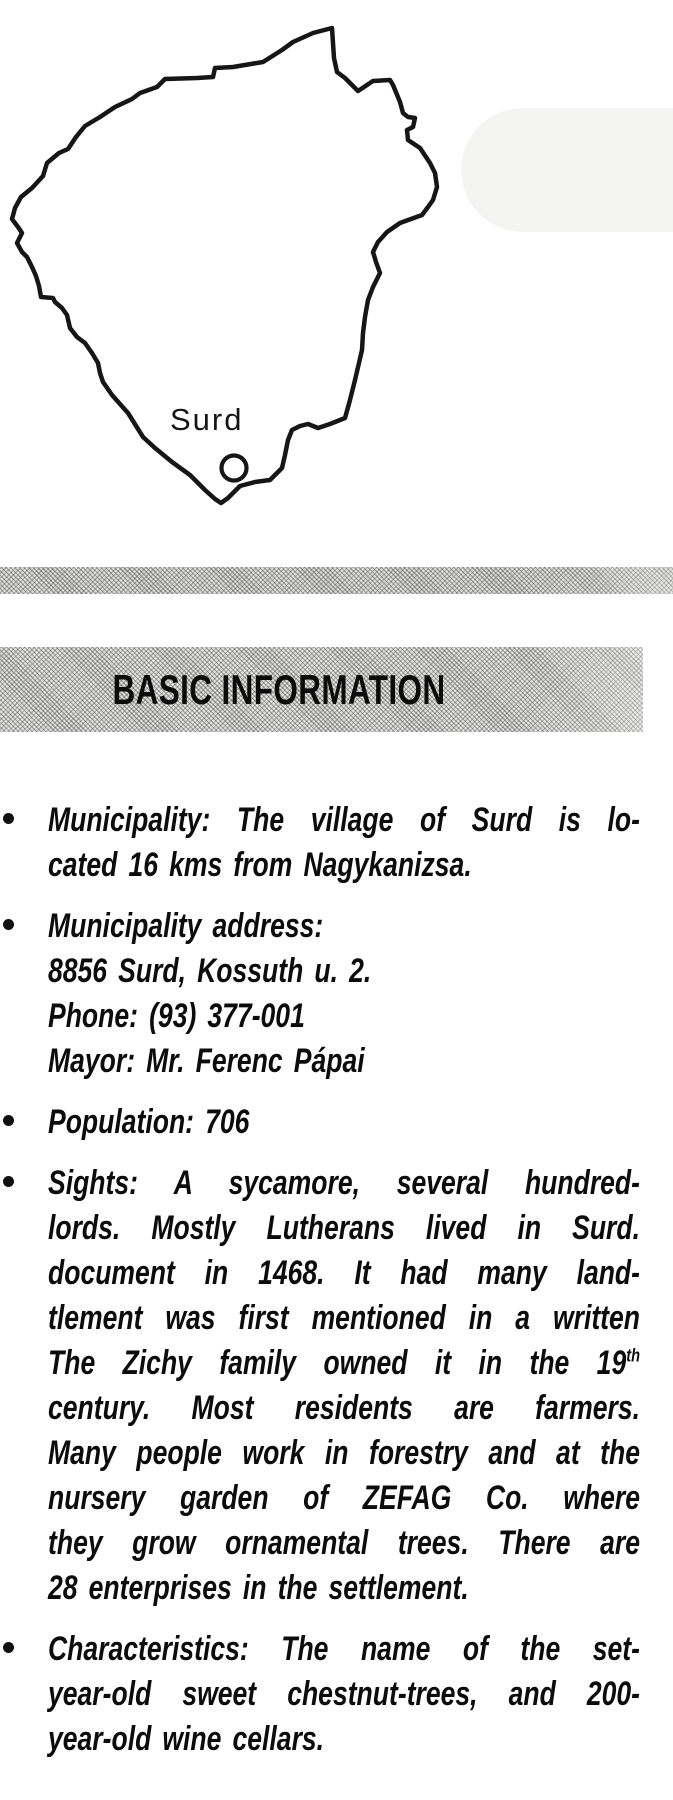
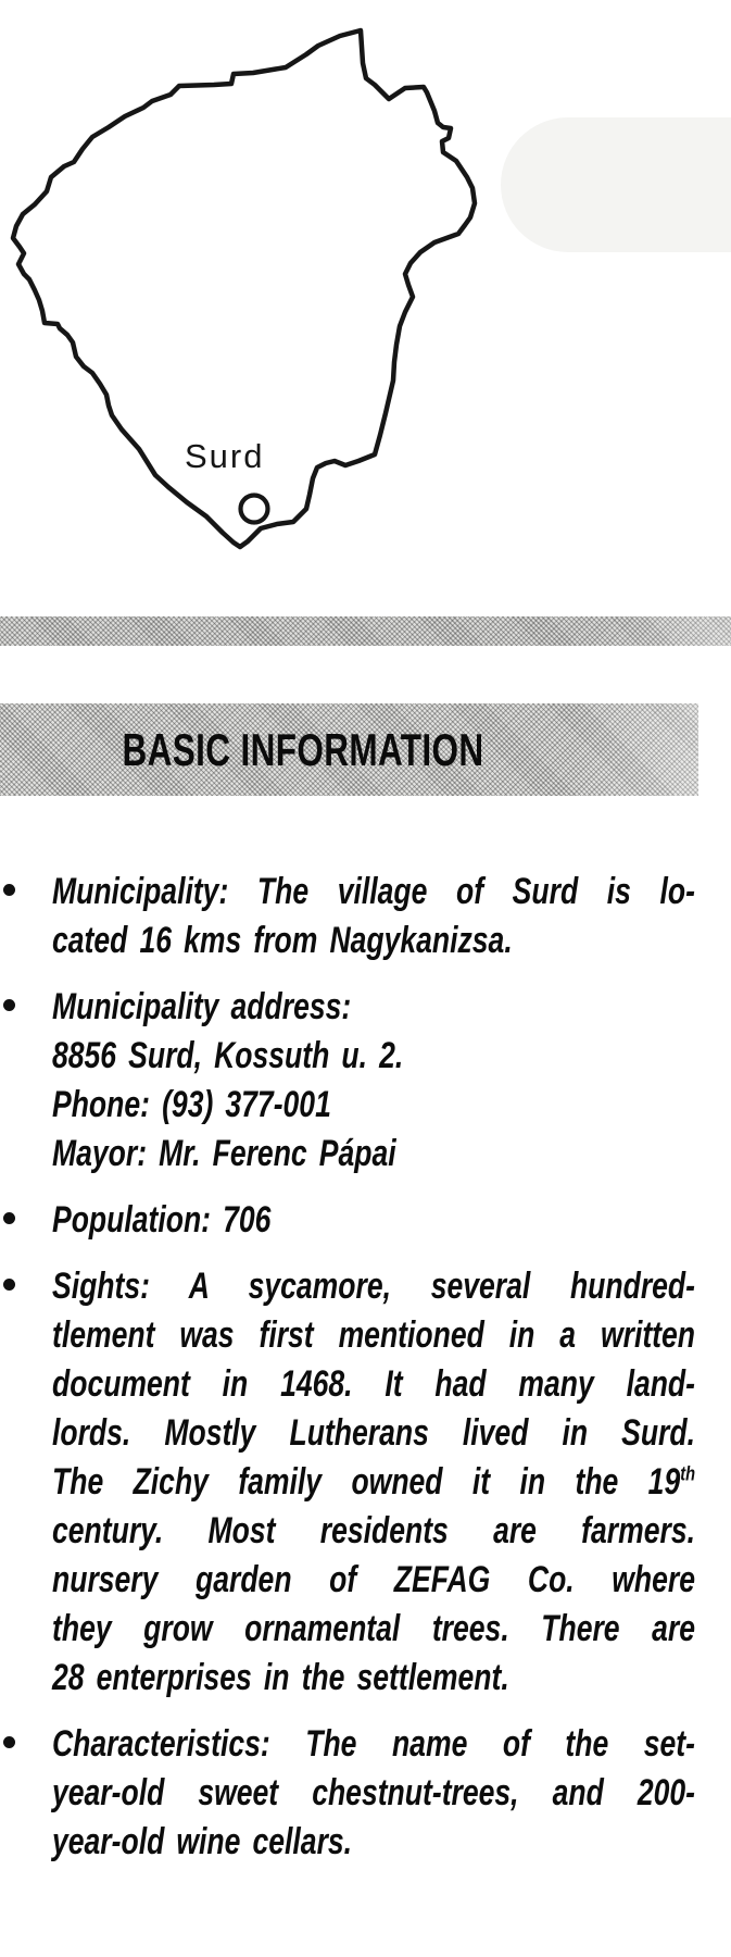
  Surd
  BASIC INFORMATION
  Municipality: The village of Surd is lo-
  cated 16 kms from Nagykanizsa.
  Municipality address:
  8856 Surd, Kossuth u. 2.
  Phone: (93) 377-001
  Mayor: Mr. Ferenc Pápai
  Population: 706
  Sights: A sycamore, several hundred-
- lords. Mostly Lutherans lived in Surd.
+ tlement was first mentioned in a written
  document in 1468. It had many land-
- tlement was first mentioned in a written
+ lords. Mostly Lutherans lived in Surd.
  The Zichy family owned it in the 19th
  century. Most residents are farmers.
- Many people work in forestry and at the
  nursery garden of ZEFAG Co. where
  they grow ornamental trees. There are
  28 enterprises in the settlement.
  Characteristics: The name of the set-
  year-old sweet chestnut-trees, and 200-
  year-old wine cellars.
